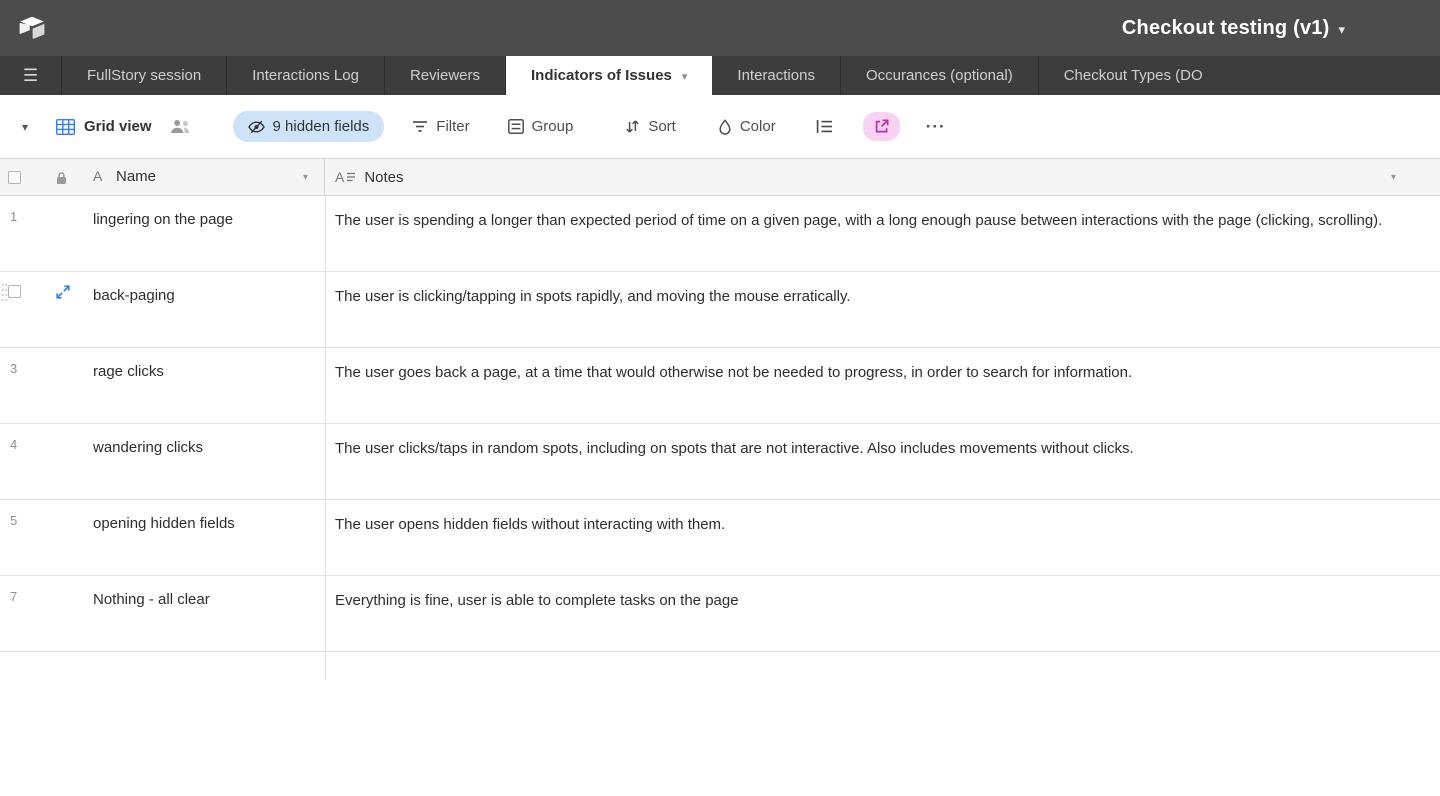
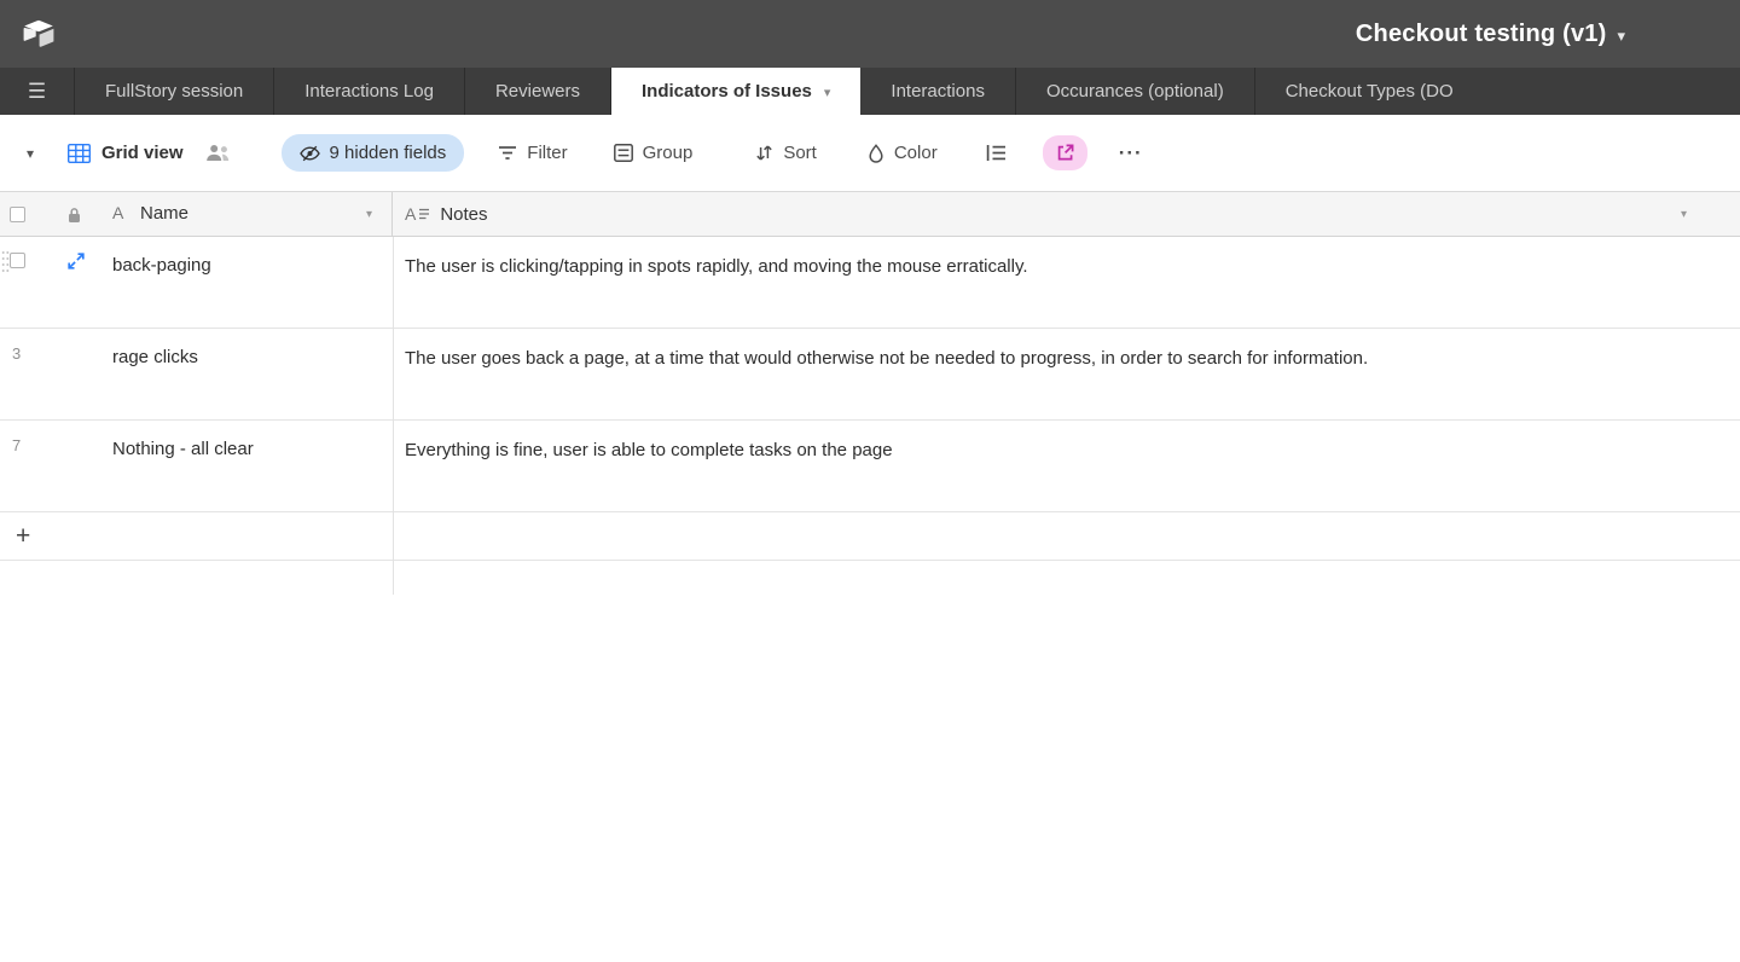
  Checkout testing (v1)
  ▾
  ☰
  FullStory session
  Interactions Log
  Reviewers
  Indicators of Issues
  ▾
  Interactions
  Occurances (optional)
  Checkout Types (DO
  ▾
  Grid view
  9 hidden fields
  Filter
  Group
  Sort
  Color
  ···
  A
  Name
  ▾
  A
  Notes
  ▾
- 1
- lingering on the page
- The user is spending a longer than expected period of time on a given page, with a long enough pause between interactions with the page (clicking, scrolling).
  back-paging
  The user is clicking/tapping in spots rapidly, and moving the mouse erratically.
  3
  rage clicks
  The user goes back a page, at a time that would otherwise not be needed to progress, in order to search for information.
- 4
- wandering clicks
- The user clicks/taps in random spots, including on spots that are not interactive. Also includes movements without clicks.
- 5
- opening hidden fields
- The user opens hidden fields without interacting with them.
  7
  Nothing - all clear
  Everything is fine, user is able to complete tasks on the page
+ +
